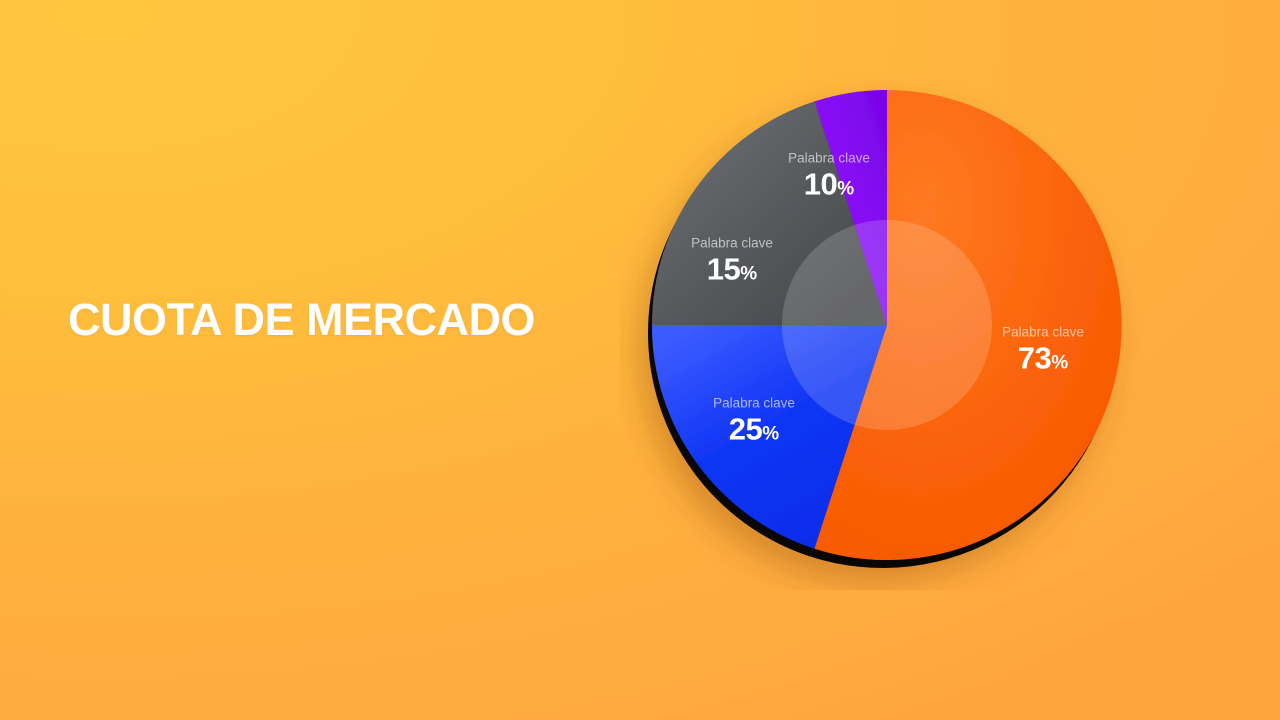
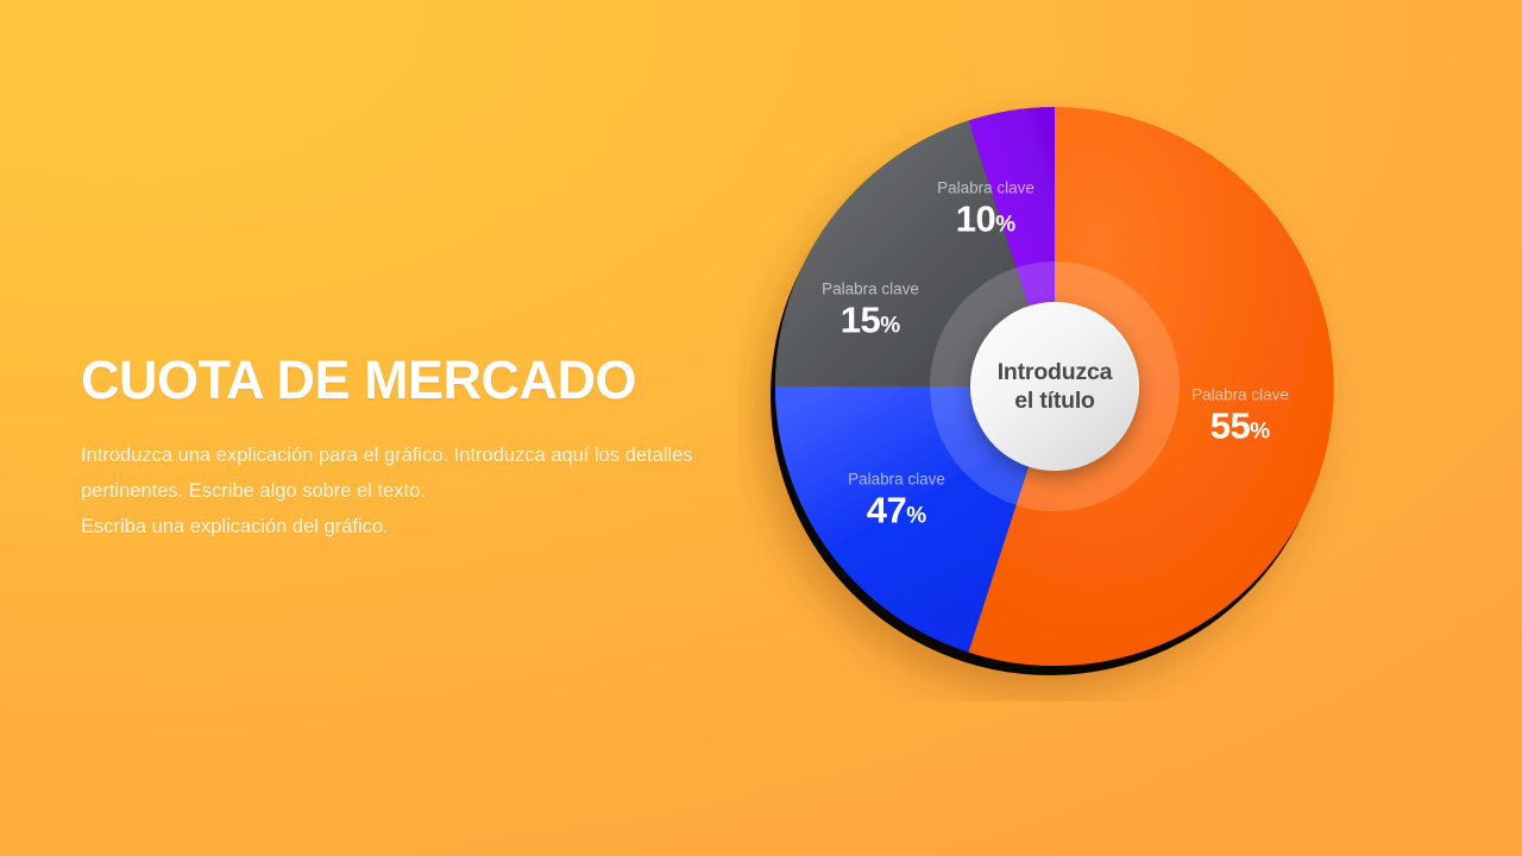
  CUOTA DE MERCADO
+ Introduzca una explicación para el gráfico. Introduzca aquí los detalles pertinentes. Escribe algo sobre el texto.
+ Escriba una explicación del gráfico.
+ Introduzca
+ el título
  Palabra clave
- 73%
+ 55%
  Palabra clave
- 25%
+ 47%
  Palabra clave
  15%
  Palabra clave
  10%
